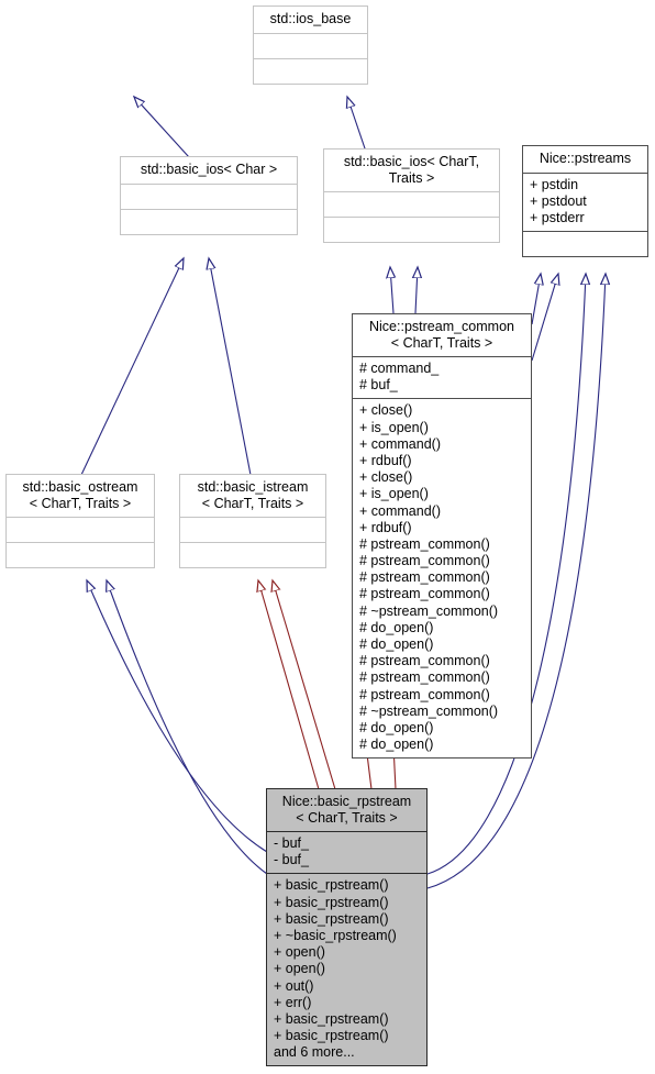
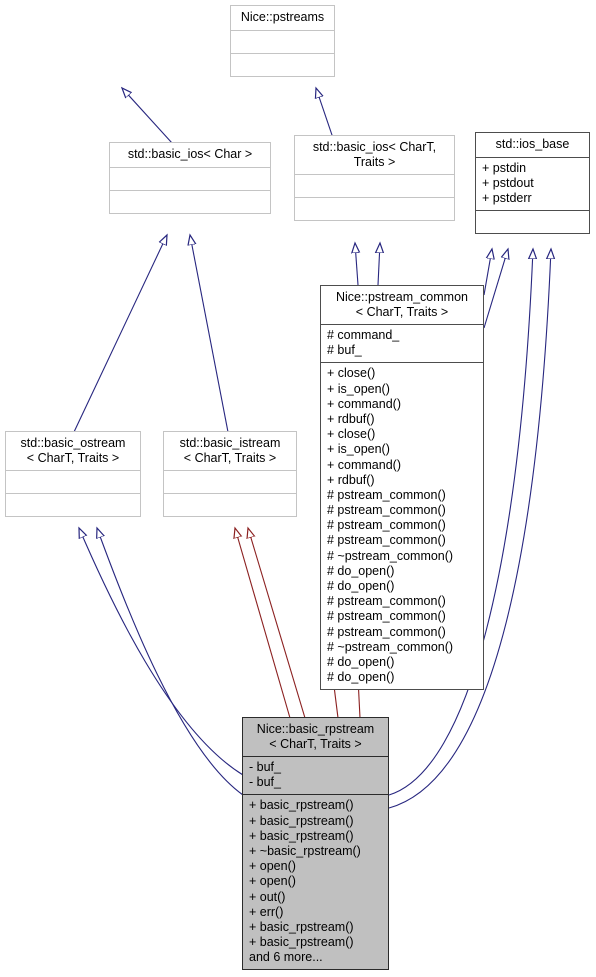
- std::ios_base
+ Nice::pstreams
  std::basic_ios< Char >
  std::basic_ios< CharT,
  Traits >
- Nice::pstreams
+ std::ios_base
  + pstdin
  + pstdout
  + pstderr
  Nice::pstream_common
  < CharT, Traits >
  # command_
  # buf_
  + close()
  + is_open()
  + command()
  + rdbuf()
  + close()
  + is_open()
  + command()
  + rdbuf()
  # pstream_common()
  # pstream_common()
  # pstream_common()
  # pstream_common()
  # ~pstream_common()
  # do_open()
  # do_open()
  # pstream_common()
  # pstream_common()
  # pstream_common()
  # ~pstream_common()
  # do_open()
  # do_open()
  std::basic_ostream
  < CharT, Traits >
  std::basic_istream
  < CharT, Traits >
  Nice::basic_rpstream
  < CharT, Traits >
  - buf_
  - buf_
  + basic_rpstream()
  + basic_rpstream()
  + basic_rpstream()
  + ~basic_rpstream()
  + open()
  + open()
  + out()
  + err()
  + basic_rpstream()
  + basic_rpstream()
  and 6 more...
